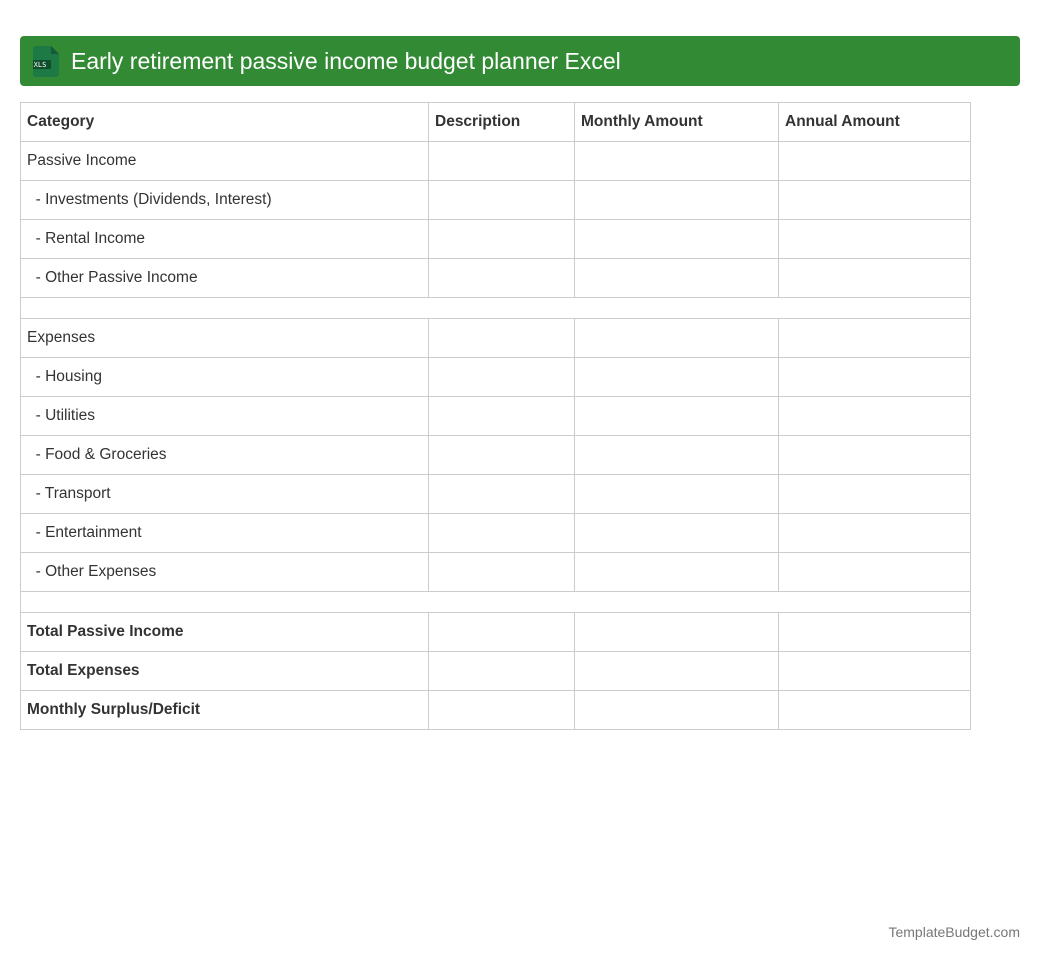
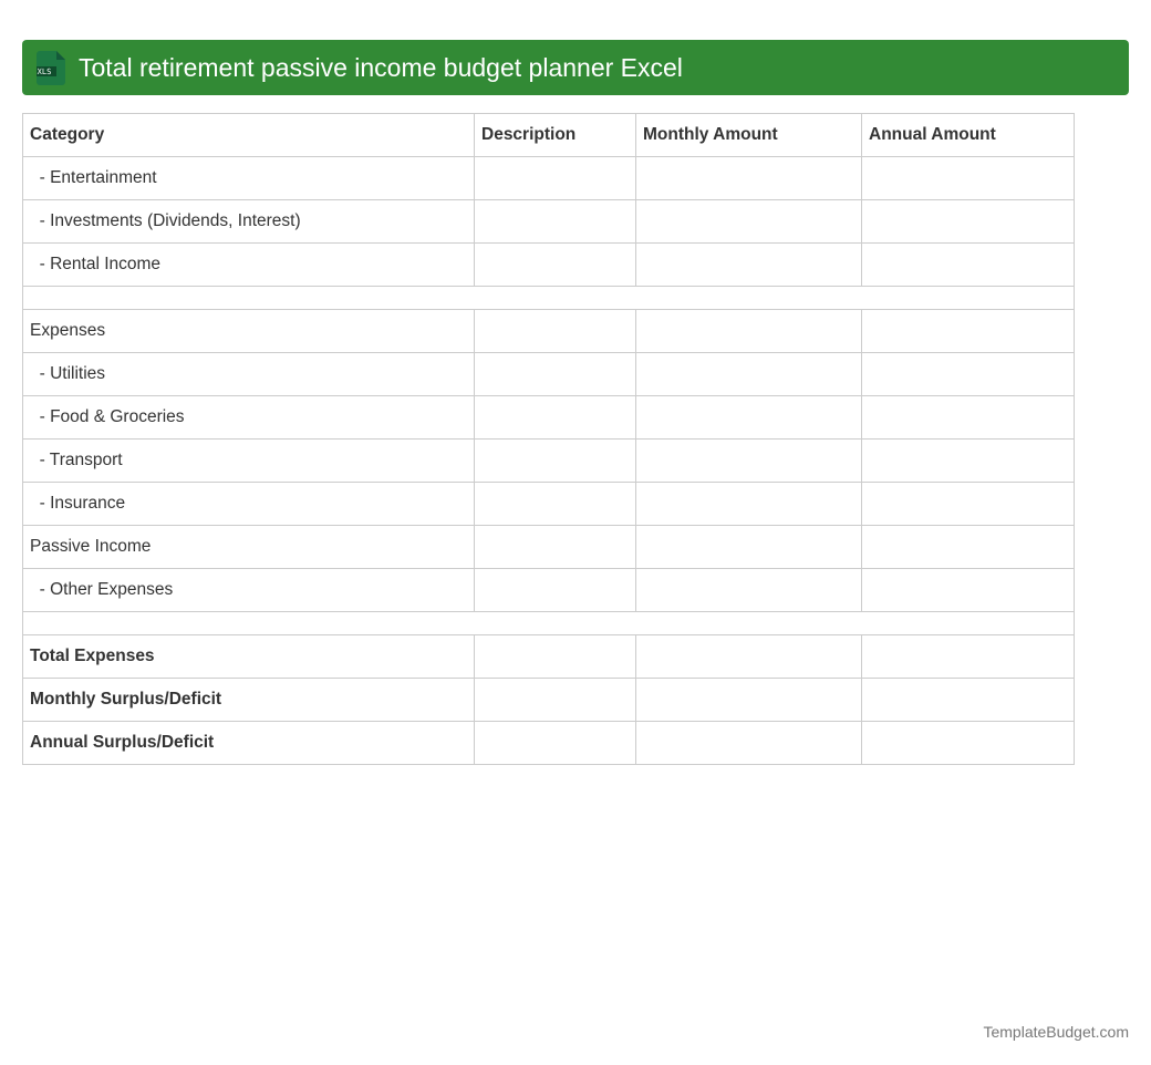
  XLS
- Early retirement passive income budget planner Excel
+ Total retirement passive income budget planner Excel
  Category	Description	Monthly Amount	Annual Amount
- Passive Income
+ - Entertainment
  - Investments (Dividends, Interest)
  - Rental Income
- - Other Passive Income
  Expenses
- - Housing
  - Utilities
  - Food & Groceries
  - Transport
+ - Insurance
- - Entertainment
+ Passive Income
  - Other Expenses
- Total Passive Income
  Total Expenses
  Monthly Surplus/Deficit
+ Annual Surplus/Deficit
  TemplateBudget.com
